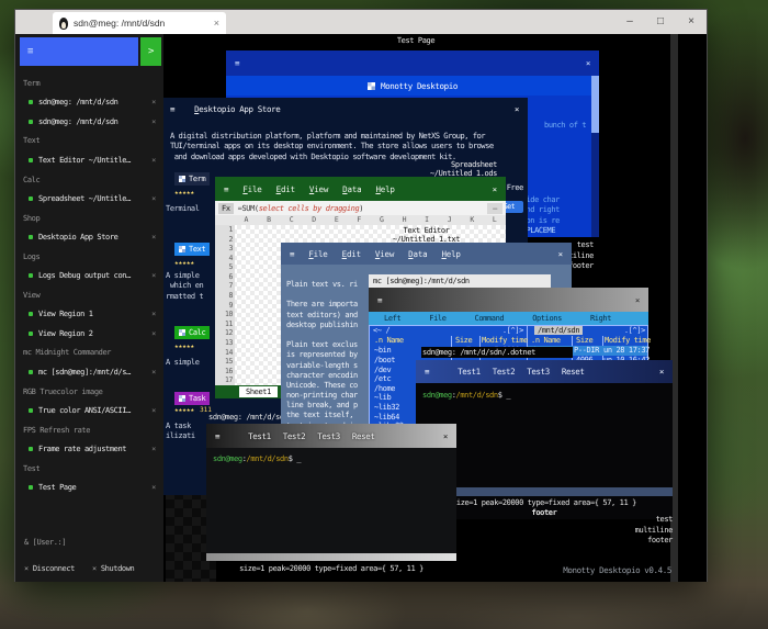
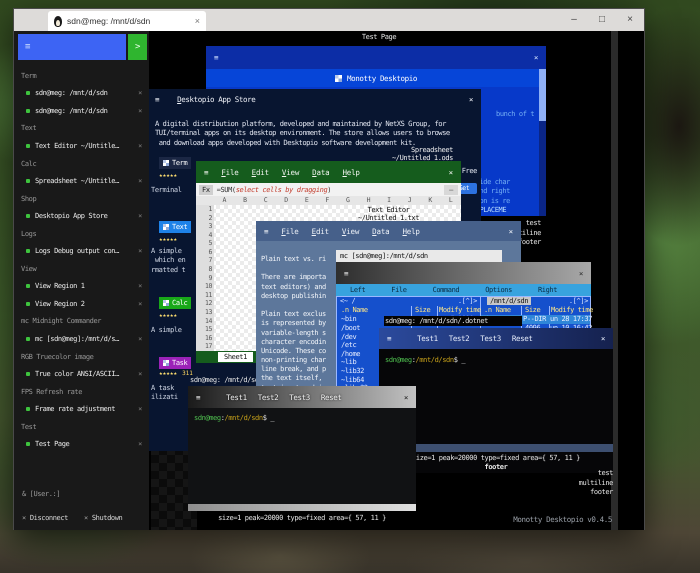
  sdn@meg: /mnt/d/sdn
  ×
  –
  □
  ×
  Test Page
  ≡
  >
  Term
  sdn@meg: /mnt/d/sdn
  ×
  sdn@meg: /mnt/d/sdn
  ×
  Text
  Text Editor ~/Untitle…
  ×
  Calc
  Spreadsheet ~/Untitle…
  ×
  Shop
  Desktopio App Store
  ×
  Logs
  Logs Debug output con…
  ×
  View
  View Region 1
  ×
  View Region 2
  ×
  mc Midnight Commander
  mc [sdn@meg]:/mnt/d/s…
  ×
  RGB Truecolor image
  True color ANSI/ASCII…
  ×
  FPS Refresh rate
  Frame rate adjustment
  ×
  Test
  Test Page
  ×
  & [User.:]
  ×
  Disconnect
  ×
  Shutdown
  ≡
  ×
  Monotty Desktopio
  bunch of t
  ide char
  nd right
  PLACEME
  test
  ooter
  ≡
  Desktopio App Store
  ×
- A digital distribution platform, platform and maintained by NetXS Group, for
+ A digital distribution platform, developed and maintained by NetXS Group, for
  TUI/terminal apps on its desktop environment. The store allows users to browse
  and download apps developed with Desktopio software development kit.
  Term
  Terminal
  Free
  Text
  A simple
  which en
  rmatted t
  Calc
  A simple
  Task
  A task
  ilizati
  sdn@meg: /mnt/d/s
  Spreadsheet
  ~/Untitled 1.ods
  ≡
  File
  Edit
  View
  Data
  Help
  ×
  Fx
  =SUM(select cells by dragging)
  –
  A
  B
  C
  D
  E
  F
  G
  H
  I
  J
  K
  L
  1
  2
  3
  4
  5
  6
  7
  8
  9
  10
  11
  12
  13
  14
  15
  16
  17
  Sheet1
  Text Editor
  ~/Untitled 1.txt
  ≡
  File
  Edit
  View
  Data
  Help
  ×
  Plain text vs. ri
  There are importa
  text editors) and
  desktop publishin
  Plain text exclus
  is represented by
  variable-length s
  character encodin
  Unicode. These co
  non-printing char
  line break, and p
  the text itself,
  mc [sdn@meg]:/mnt/d/sdn
  ≡
  ×
  Left
  File
  Command
  Options
  Right
  <~ /
  .[^]>
  .n Name
  Size
  Modify time
  ~bin
  /boot
  /dev
  /etc
  /home
  ~lib
  ~lib32
  ~lib64
  /mnt/d/sdn
  .[^]>
  .n Name
  Size
  Modify time
  P--DIR
  un 28 17:37
  sdn@meg: /mnt/d/sdn/.dotnet
  ≡
  Test1
  Test2
  Test3
  Reset
  ×
  sdn@meg:/mnt/d/sdn$ _
  ize=1 peak=20000 type=fixed area={ 57, 11 }
  footer
  test
  multiline
  footer
  ≡
  Test1
  Test2
  Test3
  Reset
  ×
  sdn@meg:/mnt/d/sdn$ _
  size=1 peak=20000 type=fixed area={ 57, 11 }
  Monotty Desktopio v0.4.5
